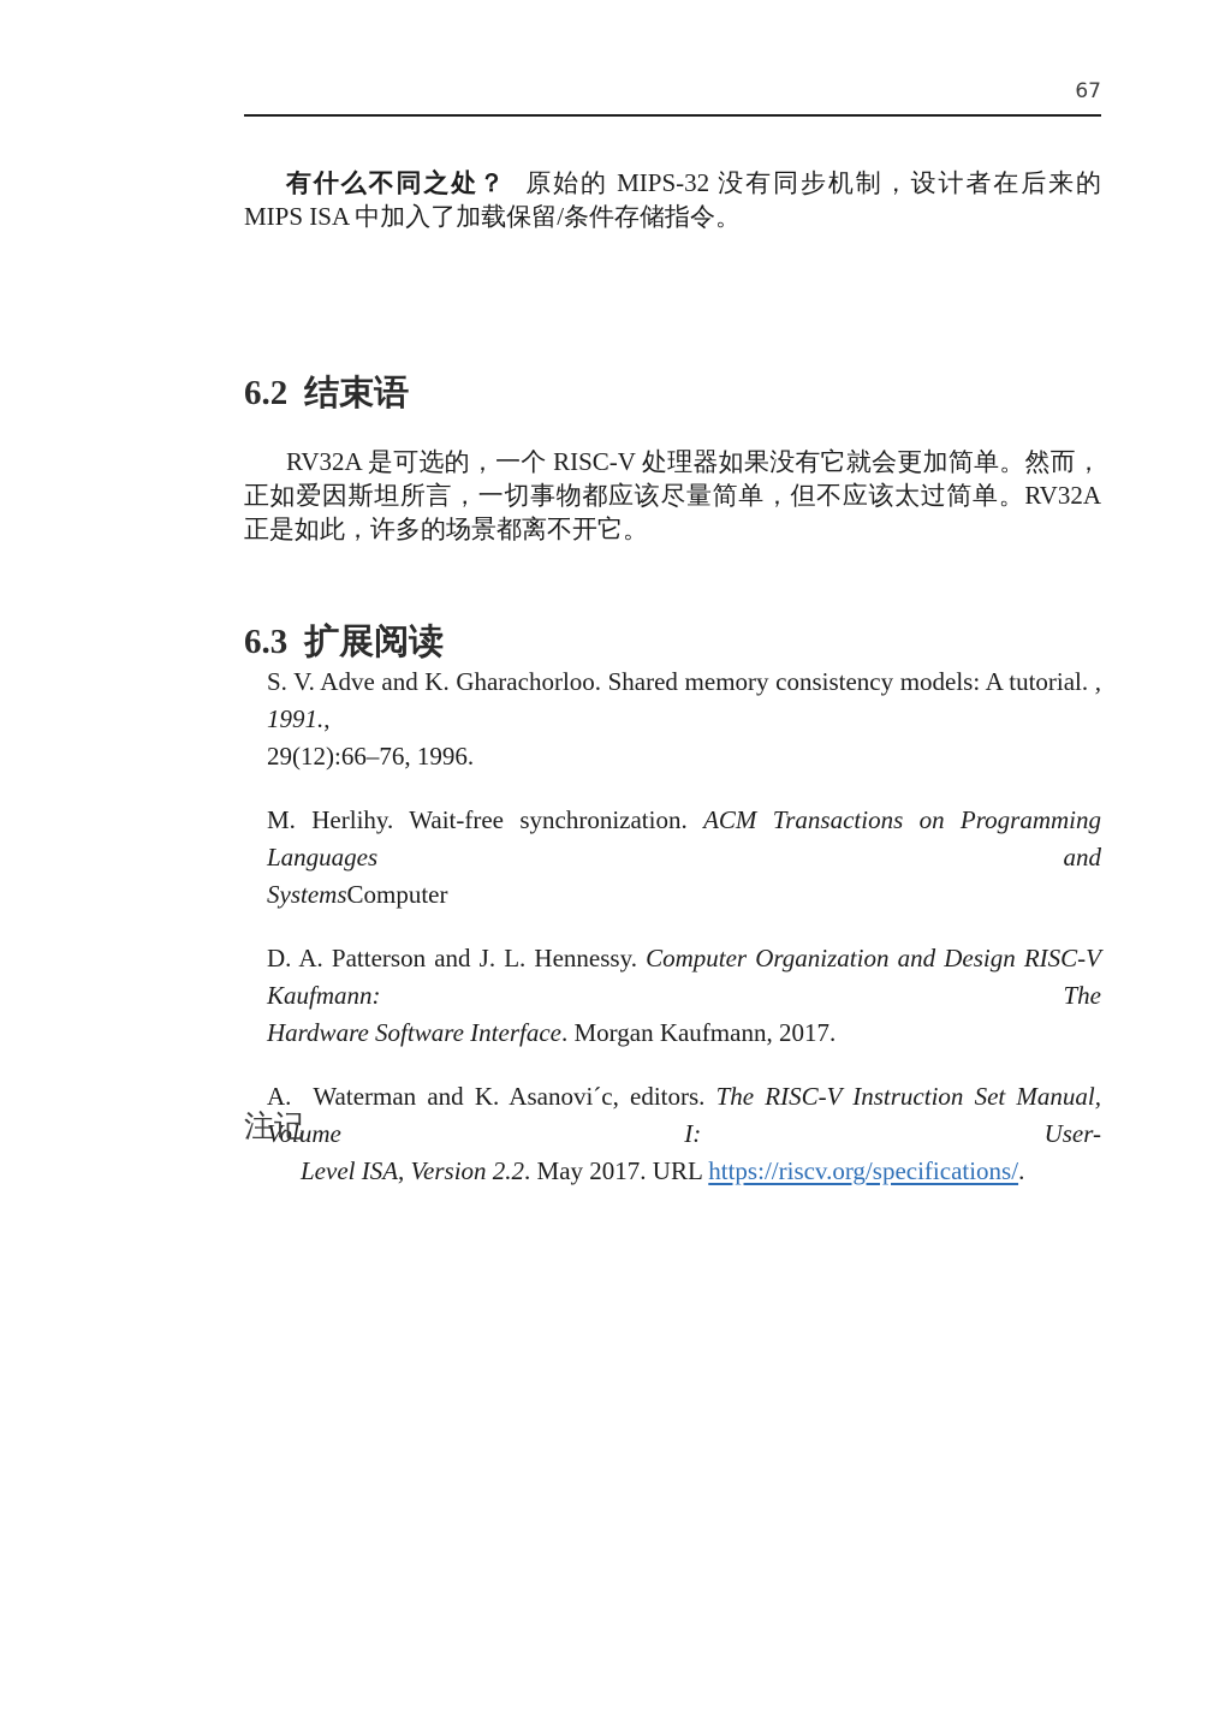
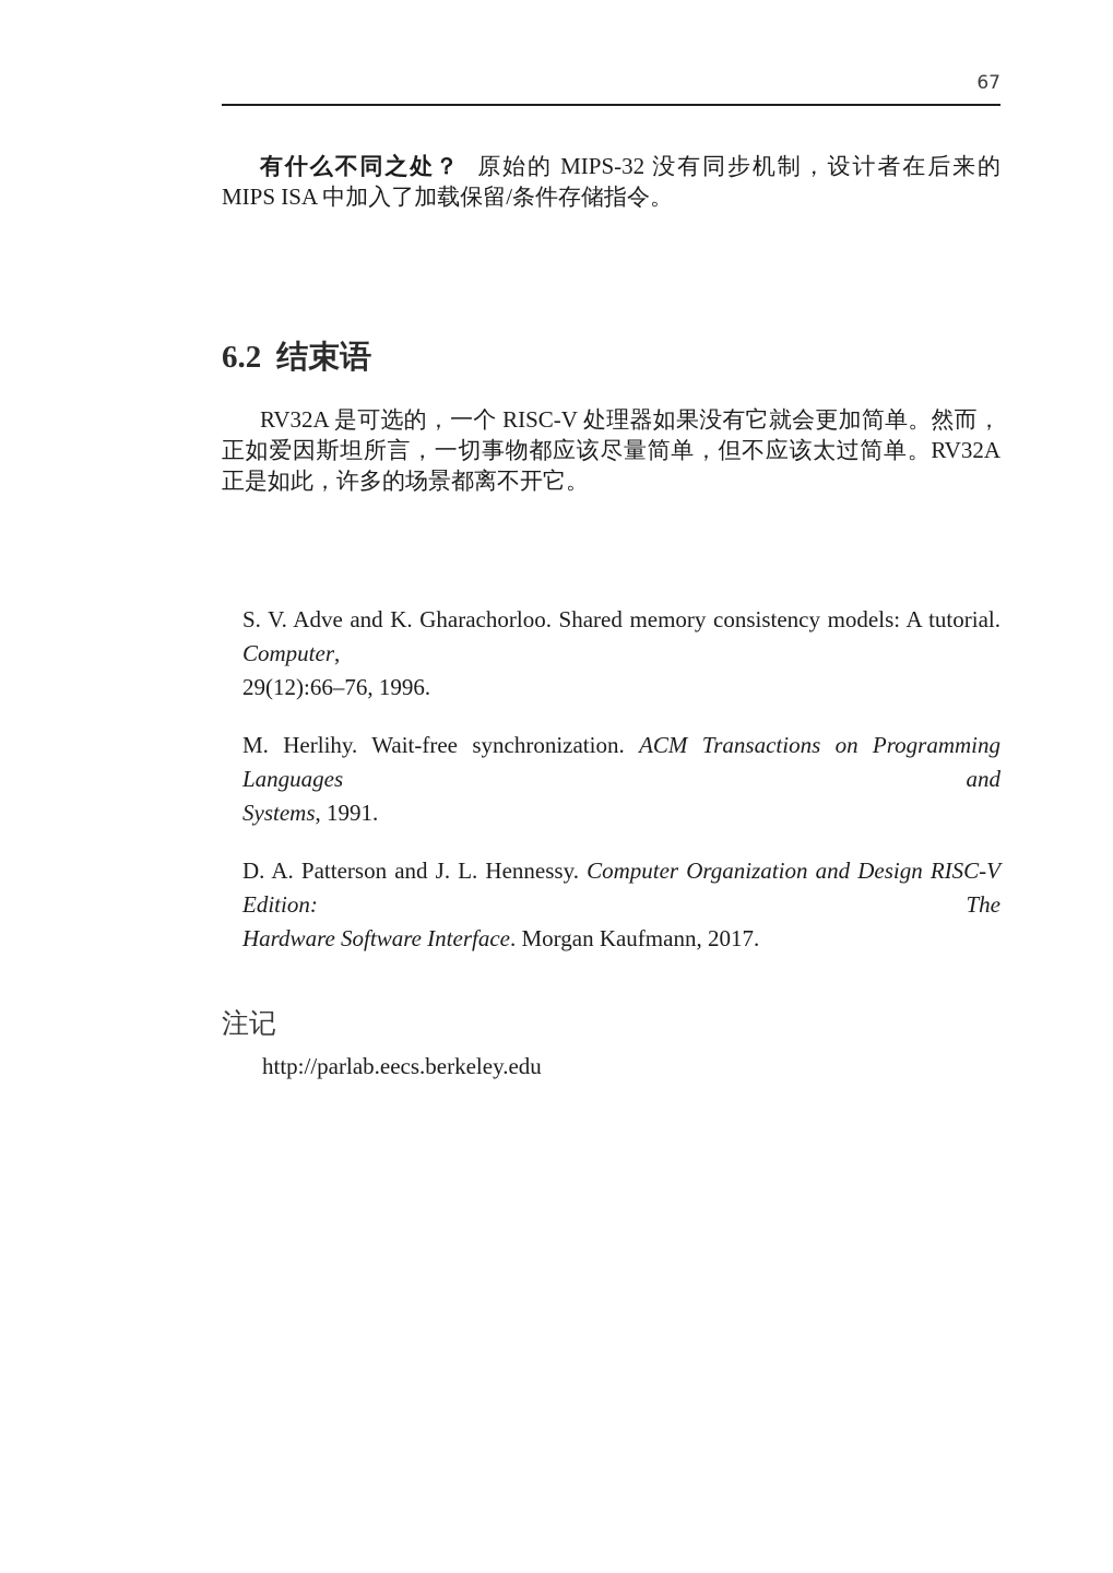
  67
  有什么不同之处？ 原始的 MIPS-32 没有同步机制，设计者在后来的 MIPS ISA 中加入了加载保留/条件存储指令。
  6.2 结束语
  RV32A 是可选的，一个 RISC-V 处理器如果没有它就会更加简单。然而，正如爱因斯坦所言，一切事物都应该尽量简单，但不应该太过简单。RV32A 正是如此，许多的场景都离不开它。
- 6.3 扩展阅读
- S. V. Adve and K. Gharachorloo. Shared memory consistency models: A tutorial. , 1991.,
+ S. V. Adve and K. Gharachorloo. Shared memory consistency models: A tutorial. Computer,
  29(12):66–76, 1996.
  M. Herlihy. Wait-free synchronization. ACM Transactions on Programming Languages and
- SystemsComputer
+ Systems, 1991.
- D. A. Patterson and J. L. Hennessy. Computer Organization and Design RISC-V Kaufmann: The
+ D. A. Patterson and J. L. Hennessy. Computer Organization and Design RISC-V Edition: The
  Hardware Software Interface. Morgan Kaufmann, 2017.
- A. Waterman and K. Asanovi´c, editors. The RISC-V Instruction Set Manual, Volume I: User-
- Level ISA, Version 2.2. May 2017. URL https://riscv.org/specifications/.
  注记
+ http://parlab.eecs.berkeley.edu
